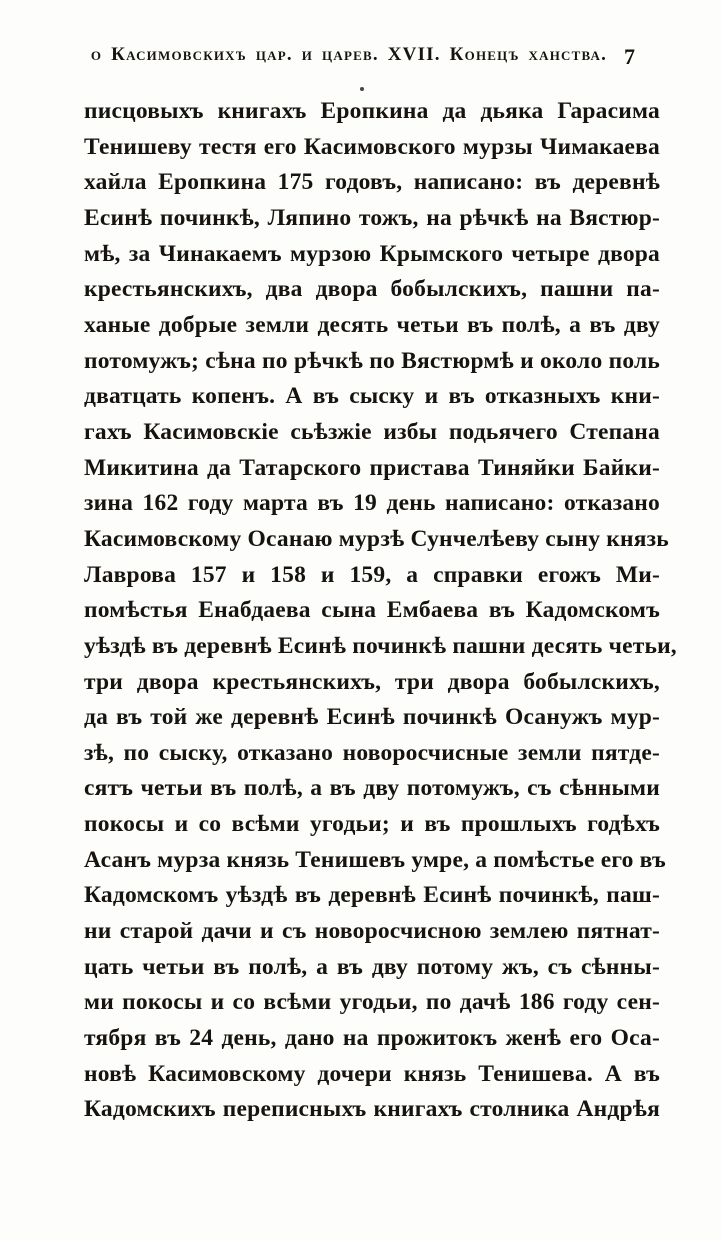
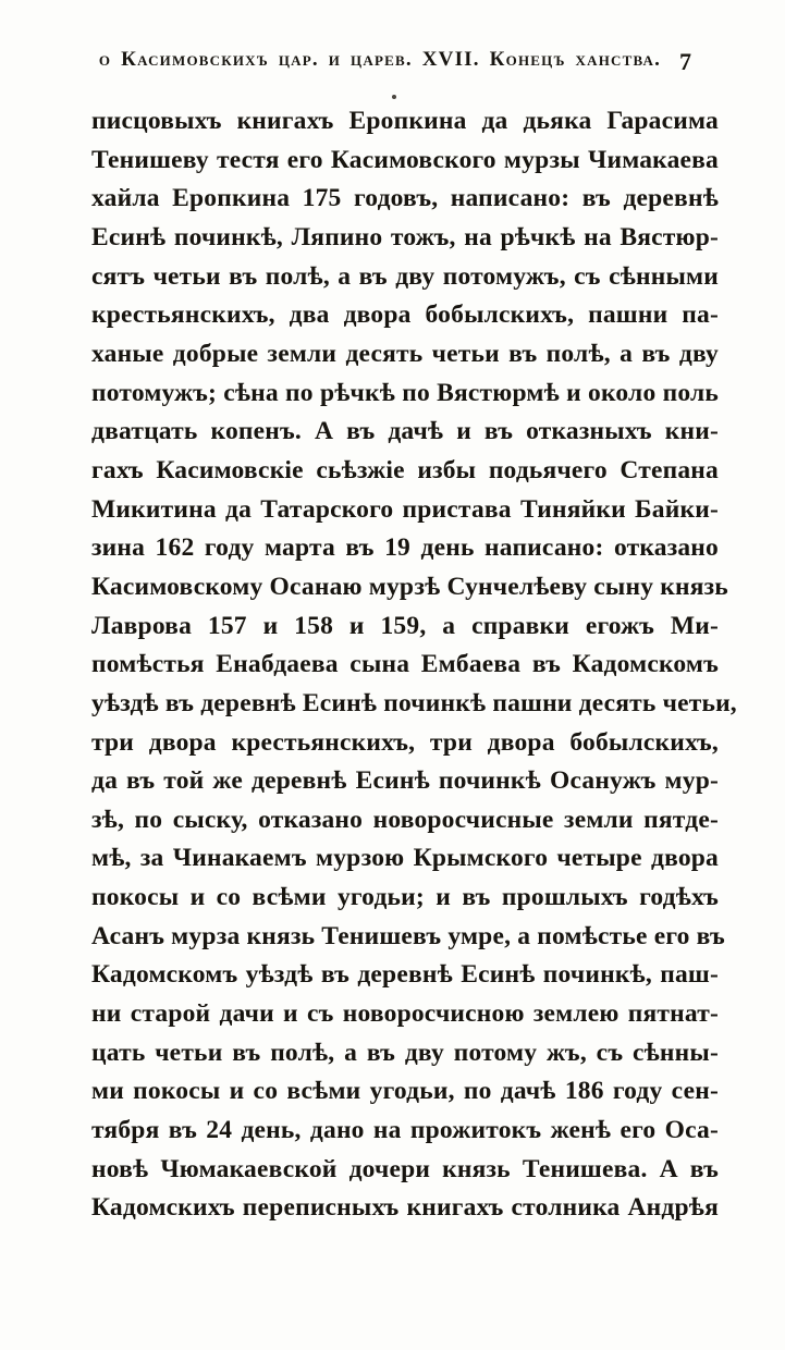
  о Касимовскихъ цар. и царев. XVII. Конецъ ханства.
  7
  писцовыхъ книгахъ Еропкина да дьяка Гарасима
  Тенишеву тестя его Касимовского мурзы Чимакаева
  хайла Еропкина 175 годовъ, написано: въ деревнѣ
  Есинѣ починкѣ, Ляпино тожъ, на рѣчкѣ на Вястюр-
- мѣ, за Чинакаемъ мурзою Крымского четыре двора
+ сятъ четьи въ полѣ, а въ дву потомужъ, съ сѣнными
  крестьянскихъ, два двора бобылскихъ, пашни па-
  ханые добрые земли десять четьи въ полѣ, а въ дву
  потомужъ; сѣна по рѣчкѣ по Вястюрмѣ и около поль
- дватцать копенъ. А въ сыску и въ отказныхъ кни-
+ дватцать копенъ. А въ дачѣ и въ отказныхъ кни-
  гахъ Касимовскіе сьѣзжіе избы подьячего Степана
  Микитина да Татарского пристава Тиняйки Байки-
  зина 162 году марта въ 19 день написано: отказано
  Касимовскому Осанаю мурзѣ Сунчелѣеву сыну князь
  Лаврова 157 и 158 и 159, а справки егожъ Ми-
  помѣстья Енабдаева сына Ембаева въ Кадомскомъ
  уѣздѣ въ деревнѣ Есинѣ починкѣ пашни десять четьи,
  три двора крестьянскихъ, три двора бобылскихъ,
  да въ той же деревнѣ Есинѣ починкѣ Осанужъ мур-
  зѣ, по сыску, отказано новоросчисные земли пятде-
- сятъ четьи въ полѣ, а въ дву потомужъ, съ сѣнными
+ мѣ, за Чинакаемъ мурзою Крымского четыре двора
  покосы и со всѣми угодьи; и въ прошлыхъ годѣхъ
  Асанъ мурза князь Тенишевъ умре, а помѣстье его въ
  Кадомскомъ уѣздѣ въ деревнѣ Есинѣ починкѣ, паш-
  ни старой дачи и съ новоросчисною землею пятнат-
  цать четьи въ полѣ, а въ дву потому жъ, съ сѣнны-
  ми покосы и со всѣми угодьи, по дачѣ 186 году сен-
  тября въ 24 день, дано на прожитокъ женѣ его Оса-
- новѣ Касимовскому дочери князь Тенишева. А въ
+ новѣ Чюмакаевской дочери князь Тенишева. А въ
  Кадомскихъ переписныхъ книгахъ столника Андрѣя
